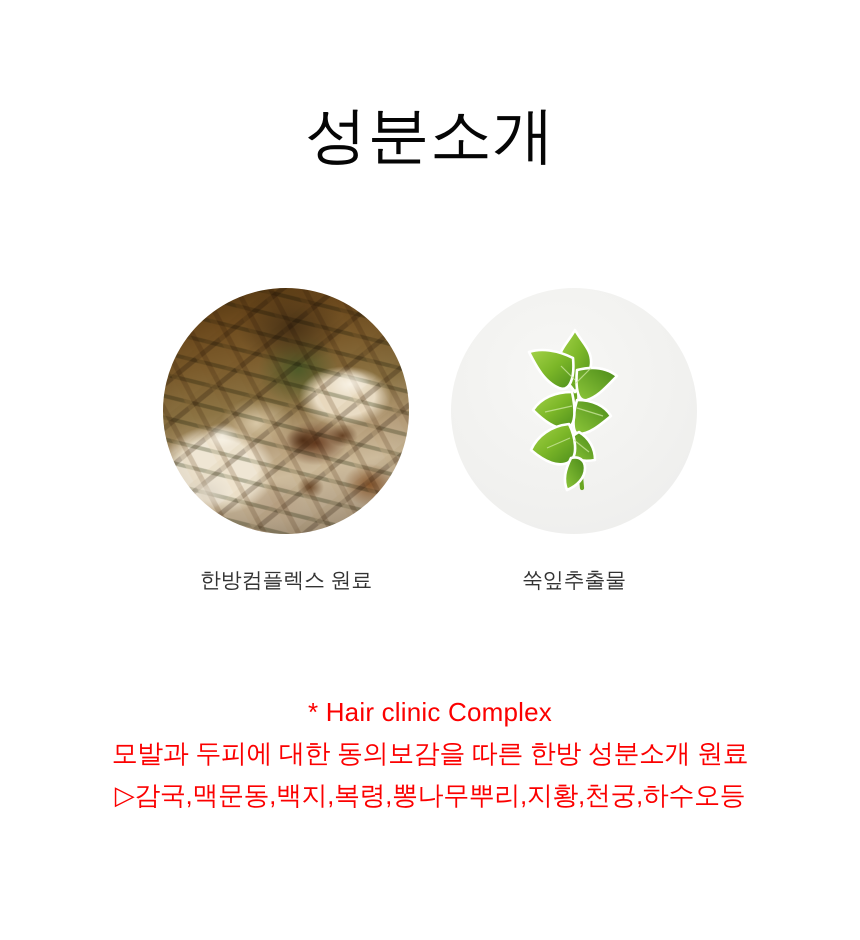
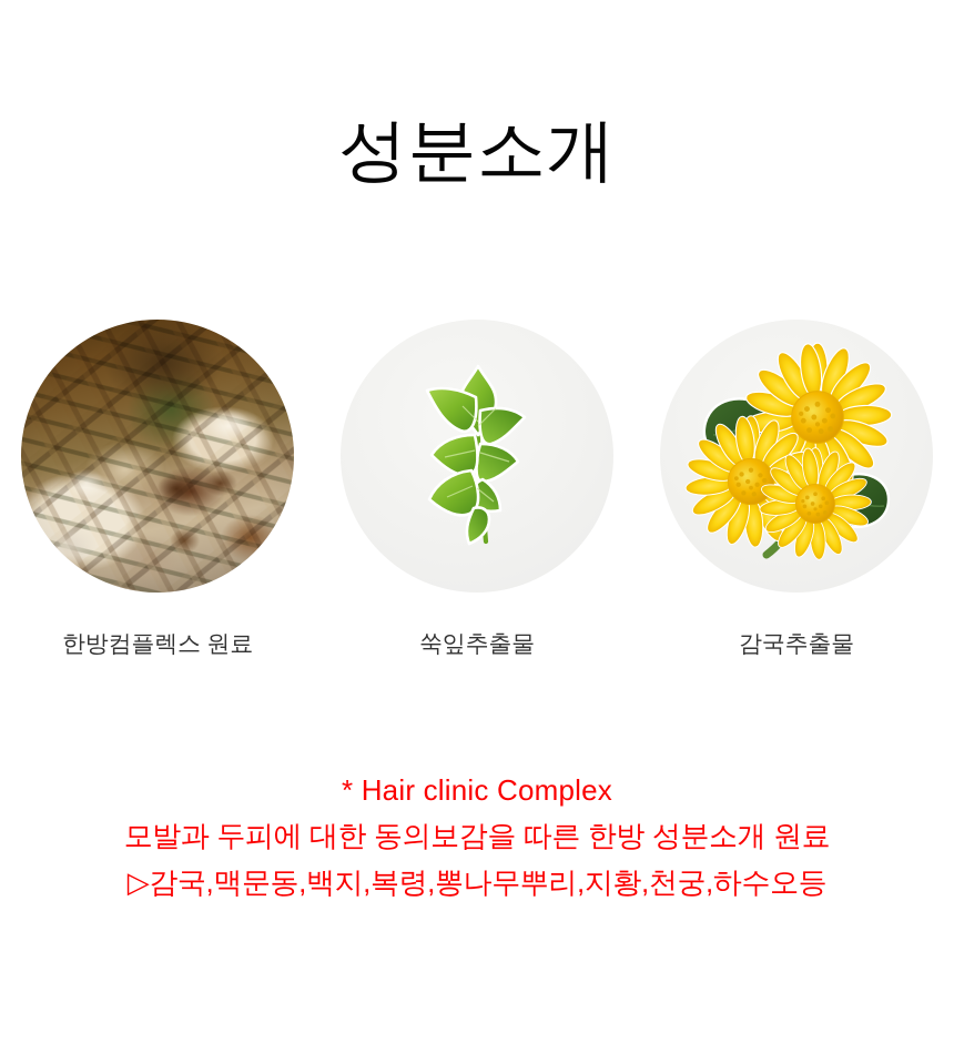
  성분소개
  한방컴플렉스 원료
  쑥잎추출물
+ 감국추출물
  * Hair clinic Complex
  모발과 두피에 대한 동의보감을 따른 한방 성분소개 원료
  ▷감국,맥문동,백지,복령,뽕나무뿌리,지황,천궁,하수오등
